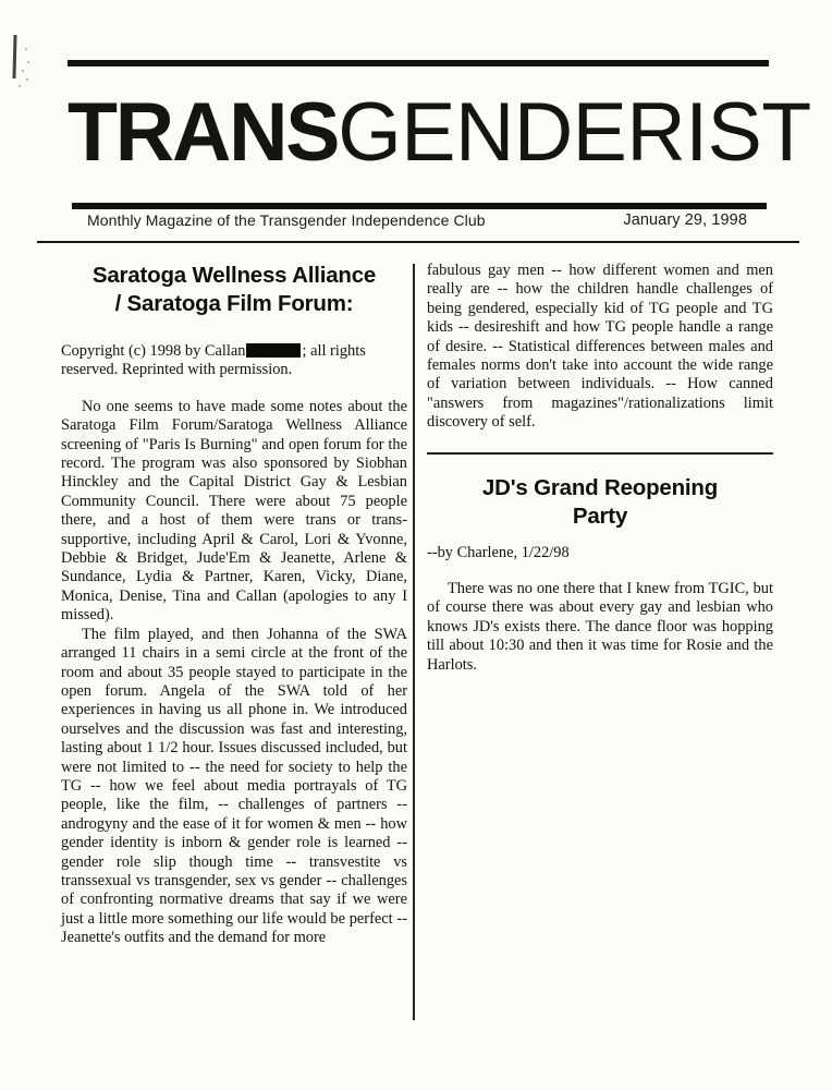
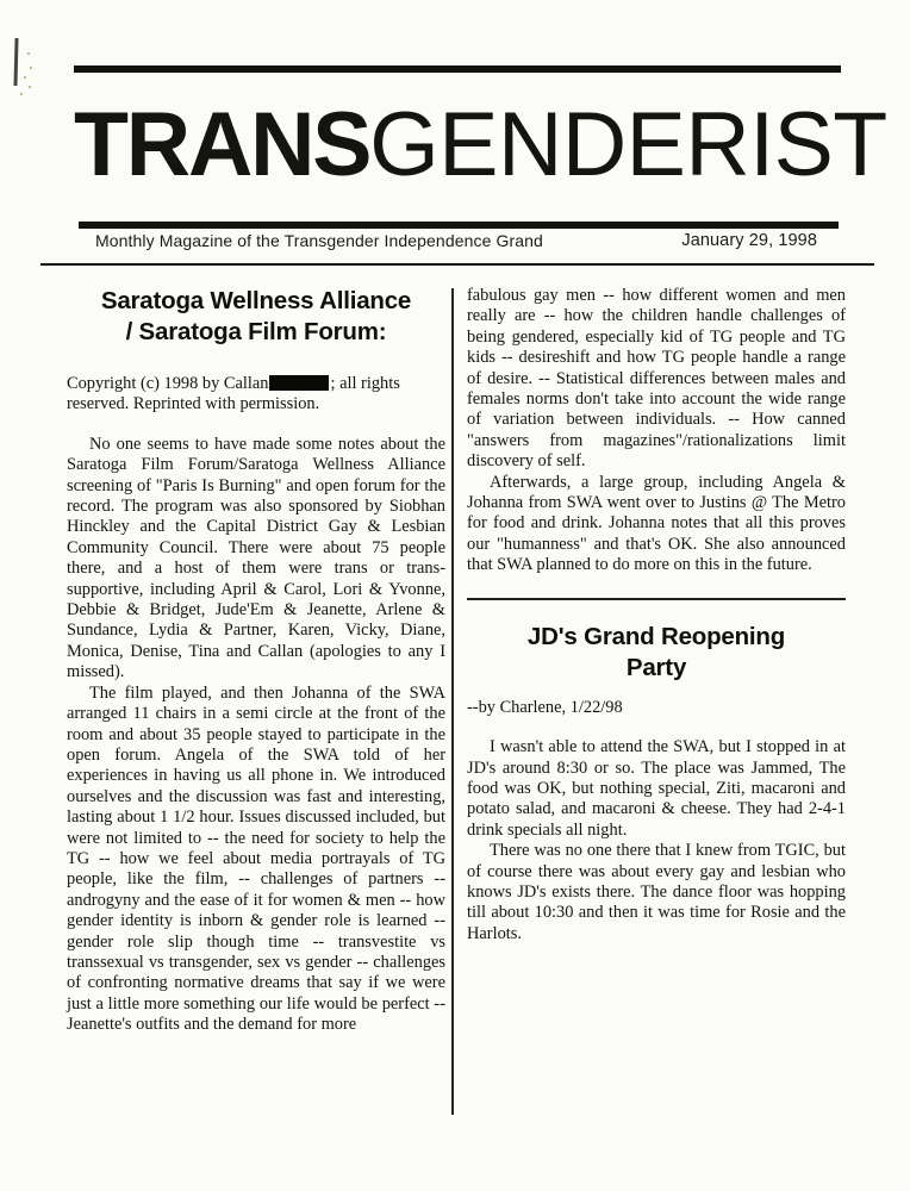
  TRANSGENDERIST
- Monthly Magazine of the Transgender Independence Club
+ Monthly Magazine of the Transgender Independence Grand
  January 29, 1998
  Saratoga Wellness Alliance
  / Saratoga Film Forum:
  Copyright (c) 1998 by Callan ; all rights reserved. Reprinted with permission.
  No one seems to have made some notes about the Saratoga Film Forum/Saratoga Wellness Alliance screening of "Paris Is Burning" and open forum for the record. The program was also sponsored by Siobhan Hinckley and the Capital District Gay & Lesbian Community Council. There were about 75 people there, and a host of them were trans or trans-supportive, including April & Carol, Lori & Yvonne, Debbie & Bridget, Jude'Em & Jeanette, Arlene & Sundance, Lydia & Partner, Karen, Vicky, Diane, Monica, Denise, Tina and Callan (apologies to any I missed).
  The film played, and then Johanna of the SWA arranged 11 chairs in a semi circle at the front of the room and about 35 people stayed to participate in the open forum. Angela of the SWA told of her experiences in having us all phone in. We introduced ourselves and the discussion was fast and interesting, lasting about 1 1/2 hour. Issues discussed included, but were not limited to -- the need for society to help the TG -- how we feel about media portrayals of TG people, like the film, -- challenges of partners -- androgyny and the ease of it for women & men -- how gender identity is inborn & gender role is learned -- gender role slip though time -- transvestite vs transsexual vs transgender, sex vs gender -- challenges of confronting normative dreams that say if we were just a little more something our life would be perfect -- Jeanette's outfits and the demand for more
  fabulous gay men -- how different women and men really are -- how the children handle challenges of being gendered, especially kid of TG people and TG kids -- desireshift and how TG people handle a range of desire. -- Statistical differences between males and females norms don't take into account the wide range of variation between individuals. -- How canned "answers from magazines"/rationalizations limit discovery of self.
+ Afterwards, a large group, including Angela & Johanna from SWA went over to Justins @ The Metro for food and drink. Johanna notes that all this proves our "humanness" and that's OK. She also announced that SWA planned to do more on this in the future.
  JD's Grand Reopening
  Party
  --by Charlene, 1/22/98
+ I wasn't able to attend the SWA, but I stopped in at JD's around 8:30 or so. The place was Jammed, The food was OK, but nothing special, Ziti, macaroni and potato salad, and macaroni & cheese. They had 2-4-1 drink specials all night.
  There was no one there that I knew from TGIC, but of course there was about every gay and lesbian who knows JD's exists there. The dance floor was hopping till about 10:30 and then it was time for Rosie and the Harlots.
